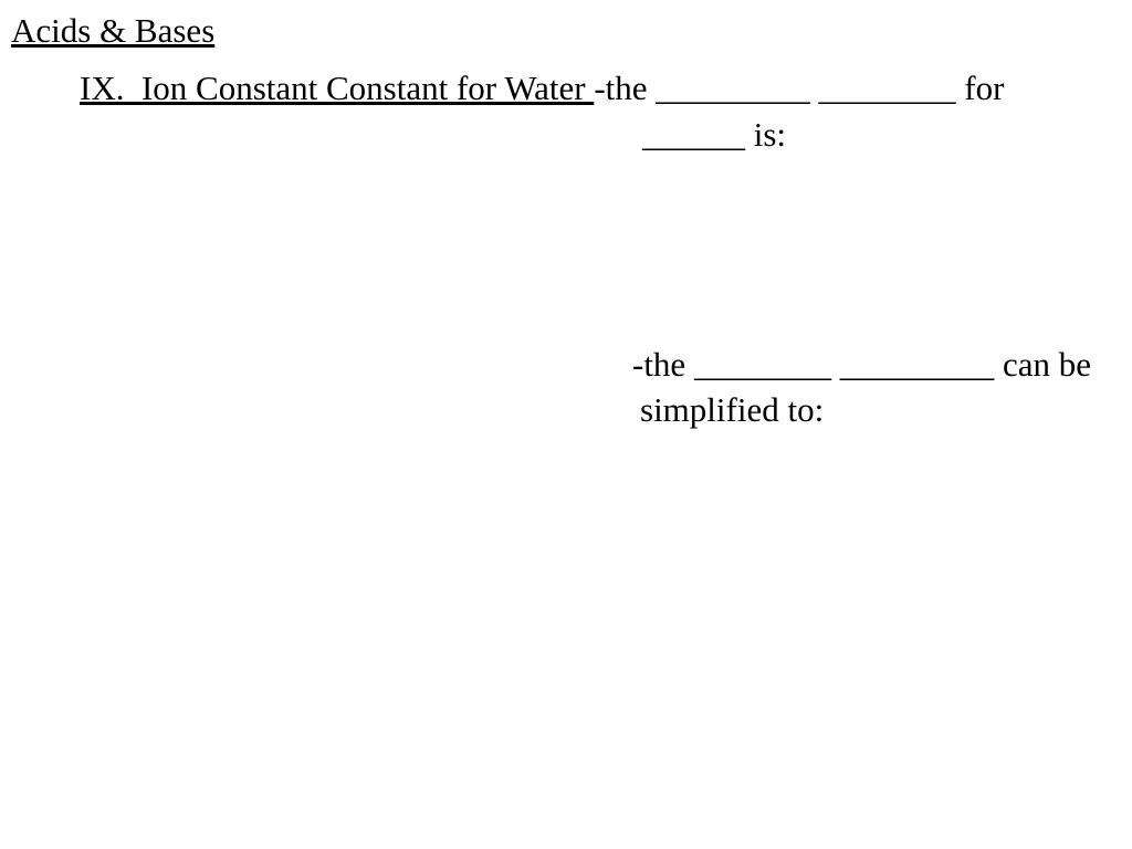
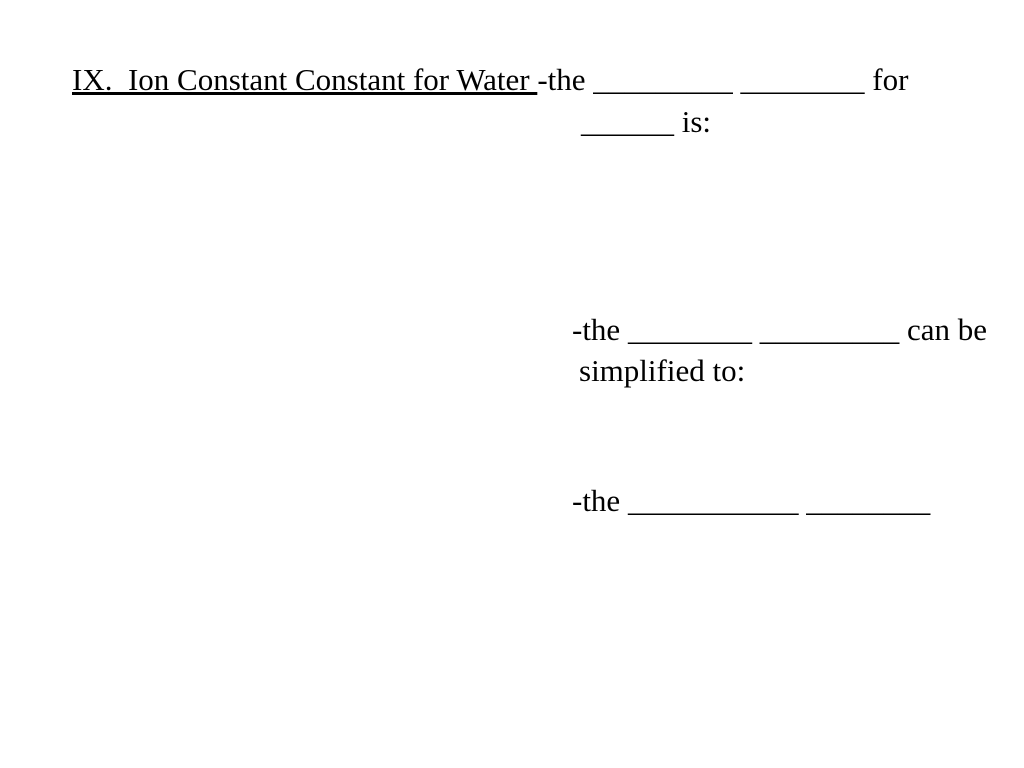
- Acids & Bases
  IX. Ion Constant Constant for Water -the _________ ________ for
  ______ is:
  -the ________ _________ can be
  simplified to:
+ -the ___________ ________
